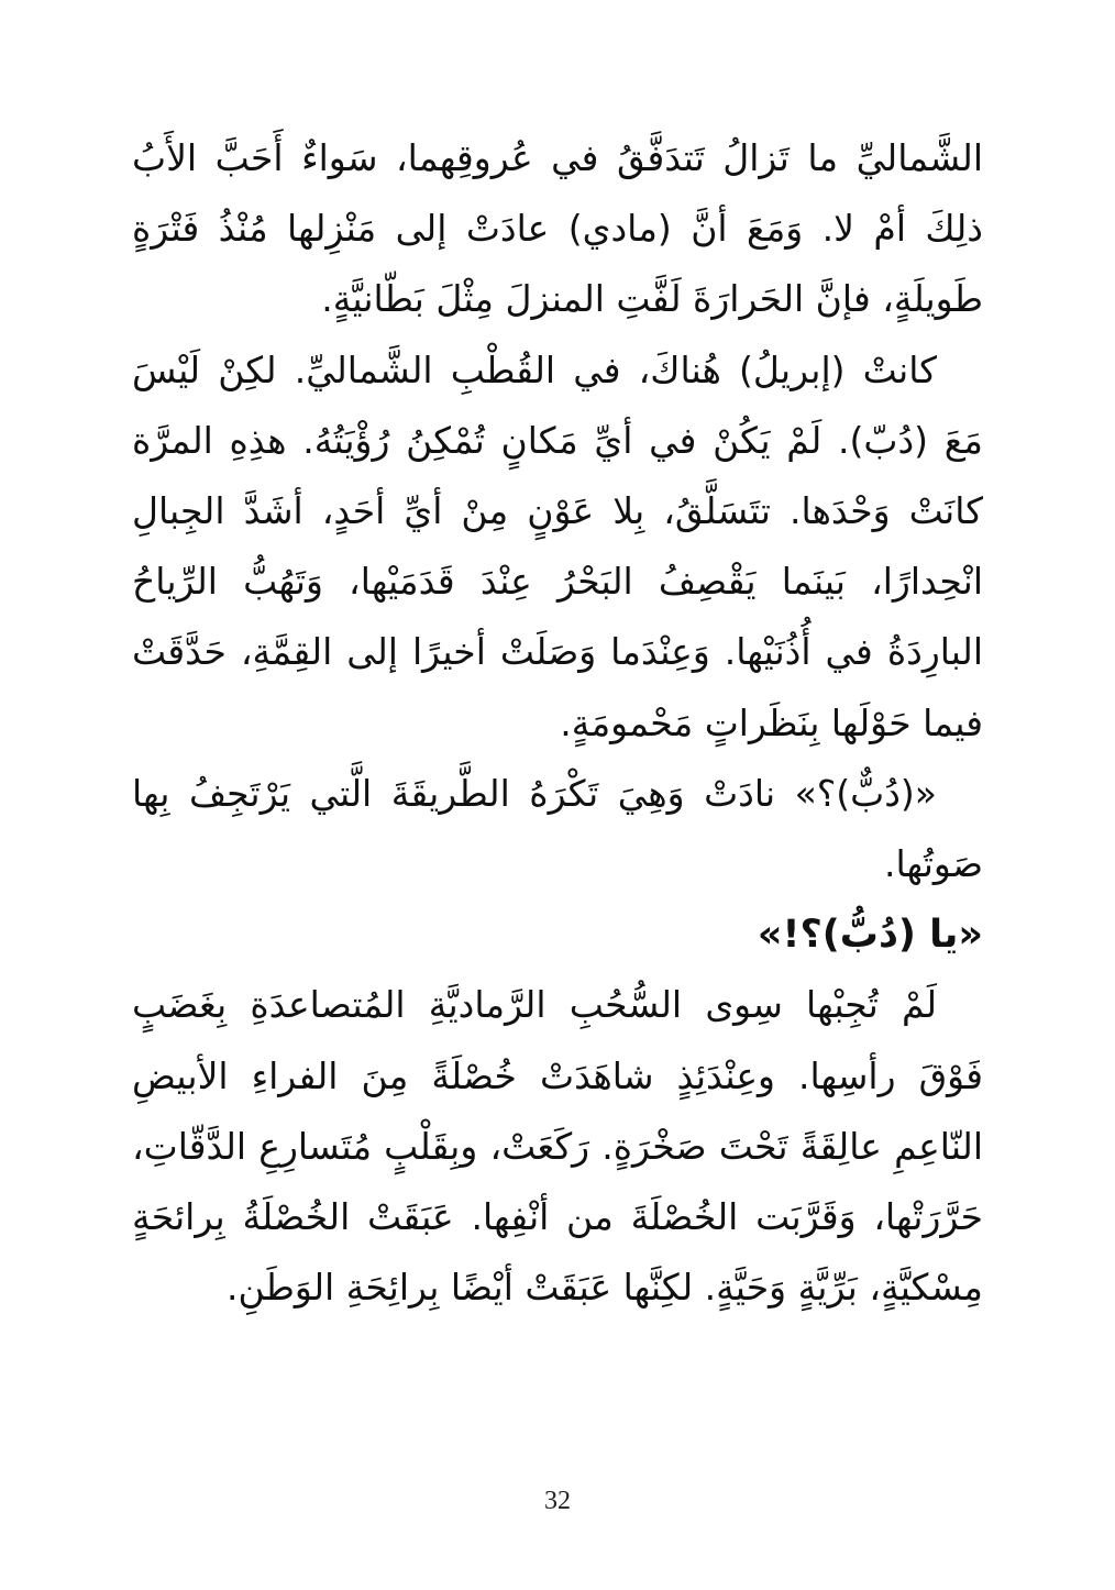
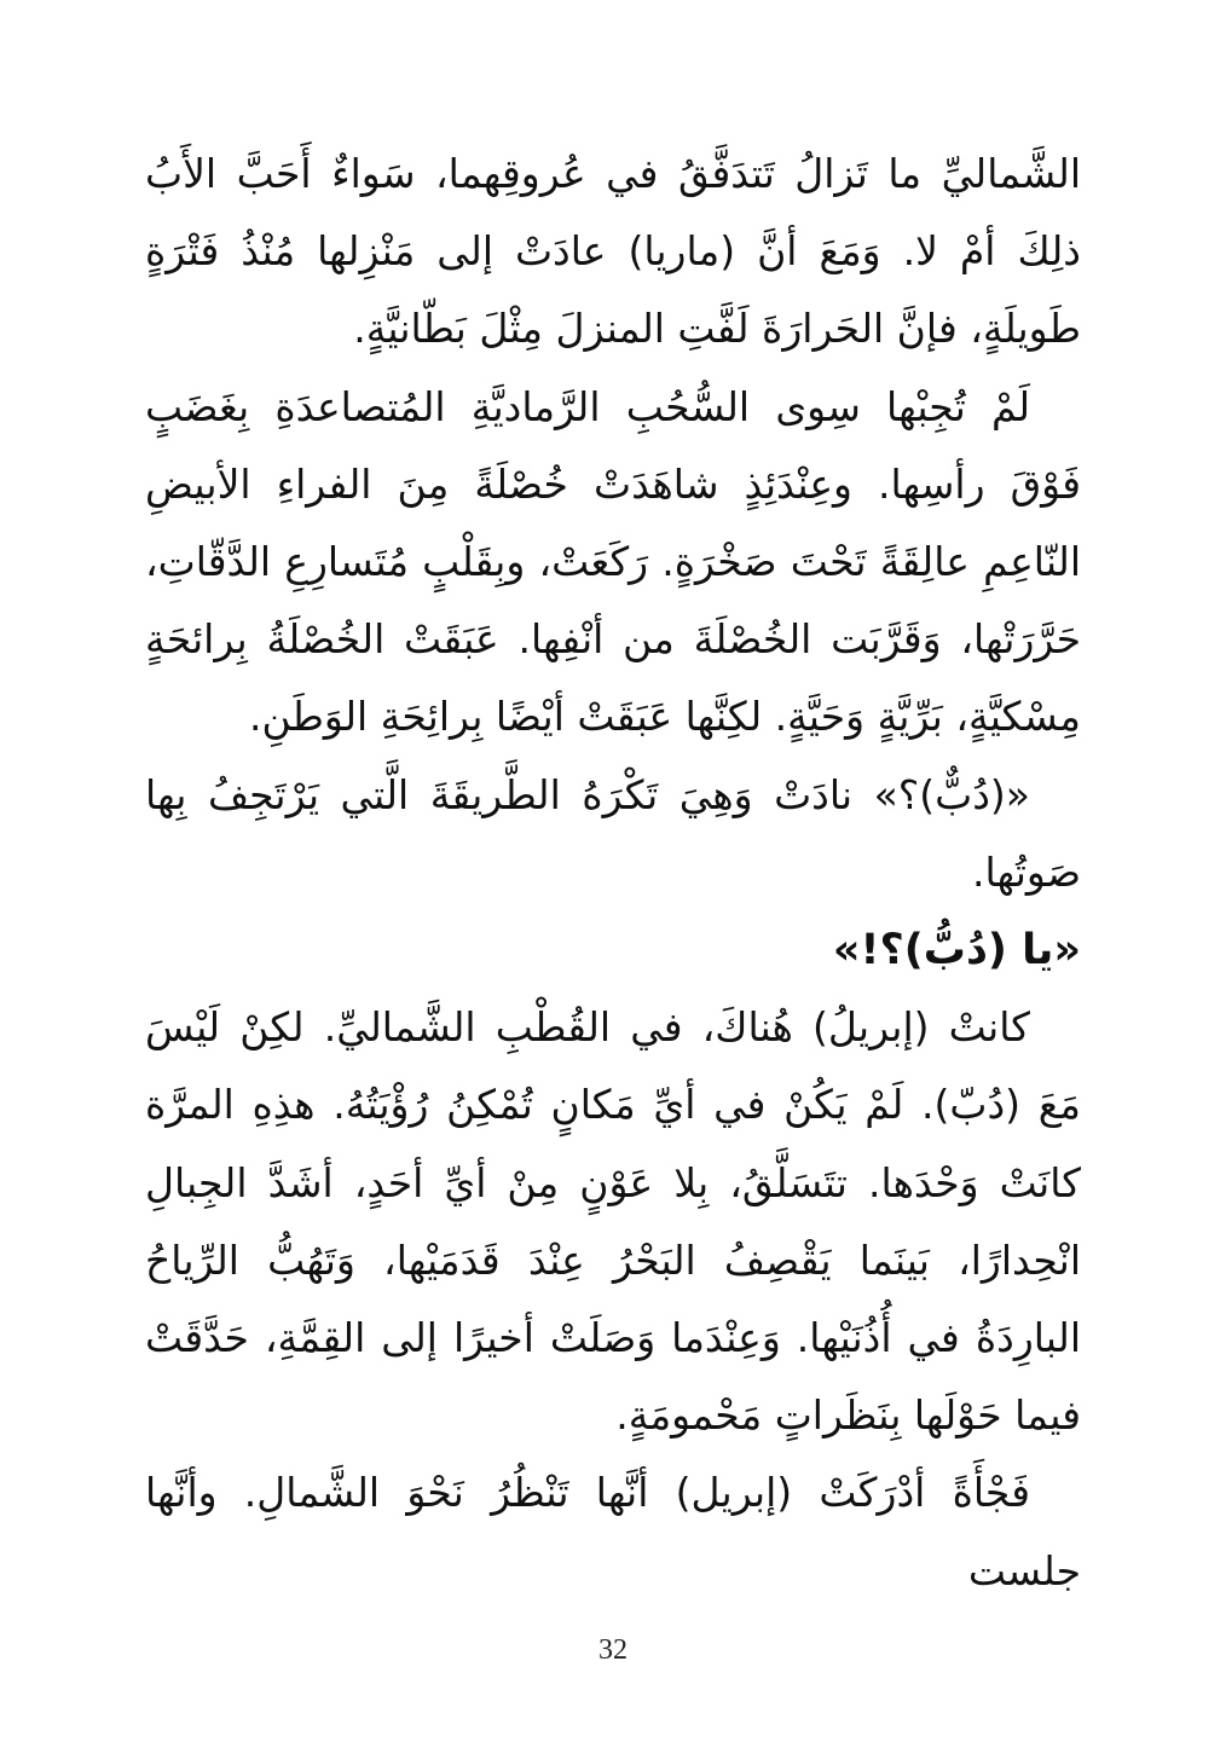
- الشَّماليِّ ما تَزالُ تَتدَفَّقُ في عُروقِهما، سَواءٌ أَحَبَّ الأَبُ ذلِكَ أمْ لا. وَمَعَ أنَّ (مادي) عادَتْ إلى مَنْزِلها مُنْذُ فَتْرَةٍ طَويلَةٍ، فإنَّ الحَرارَةَ لَفَّتِ المنزلَ مِثْلَ بَطّانيَّةٍ.
+ الشَّماليِّ ما تَزالُ تَتدَفَّقُ في عُروقِهما، سَواءٌ أَحَبَّ الأَبُ ذلِكَ أمْ لا. وَمَعَ أنَّ (ماريا) عادَتْ إلى مَنْزِلها مُنْذُ فَتْرَةٍ طَويلَةٍ، فإنَّ الحَرارَةَ لَفَّتِ المنزلَ مِثْلَ بَطّانيَّةٍ.
- كانتْ (إبريلُ) هُناكَ، في القُطْبِ الشَّماليِّ. لكِنْ لَيْسَ مَعَ (دُبّ). لَمْ يَكُنْ في أيِّ مَكانٍ تُمْكِنُ رُؤْيَتُهُ. هذِهِ المرَّة كانَتْ وَحْدَها. تتَسَلَّقُ، بِلا عَوْنٍ مِنْ أيِّ أحَدٍ، أشَدَّ الجِبالِ انْحِدارًا، بَينَما يَقْصِفُ البَحْرُ عِنْدَ قَدَمَيْها، وَتَهُبُّ الرِّياحُ البارِدَةُ في أُذُنَيْها. وَعِنْدَما وَصَلَتْ أخيرًا إلى القِمَّةِ، حَدَّقَتْ فيما حَوْلَها بِنَظَراتٍ مَحْمومَةٍ.
+ لَمْ تُجِبْها سِوى السُّحُبِ الرَّماديَّةِ المُتصاعدَةِ بِغَضَبٍ فَوْقَ رأسِها. وعِنْدَئِذٍ شاهَدَتْ خُصْلَةً مِنَ الفراءِ الأبيضِ النّاعِمِ عالِقَةً تَحْتَ صَخْرَةٍ. رَكَعَتْ، وبِقَلْبٍ مُتَسارِعِ الدَّقّاتِ، حَرَّرَتْها، وَقَرَّبَت الخُصْلَةَ من أنْفِها. عَبَقَتْ الخُصْلَةُ بِرائحَةٍ مِسْكيَّةٍ، بَرِّيَّةٍ وَحَيَّةٍ. لكِنَّها عَبَقَتْ أيْضًا بِرائِحَةِ الوَطَنِ.
  «(دُبٌّ)؟» نادَتْ وَهِيَ تَكْرَهُ الطَّريقَةَ الَّتي يَرْتَجِفُ بِها صَوتُها.
  «يا (دُبُّ)؟!»
- لَمْ تُجِبْها سِوى السُّحُبِ الرَّماديَّةِ المُتصاعدَةِ بِغَضَبٍ فَوْقَ رأسِها. وعِنْدَئِذٍ شاهَدَتْ خُصْلَةً مِنَ الفراءِ الأبيضِ النّاعِمِ عالِقَةً تَحْتَ صَخْرَةٍ. رَكَعَتْ، وبِقَلْبٍ مُتَسارِعِ الدَّقّاتِ، حَرَّرَتْها، وَقَرَّبَت الخُصْلَةَ من أنْفِها. عَبَقَتْ الخُصْلَةُ بِرائحَةٍ مِسْكيَّةٍ، بَرِّيَّةٍ وَحَيَّةٍ. لكِنَّها عَبَقَتْ أيْضًا بِرائِحَةِ الوَطَنِ.
+ كانتْ (إبريلُ) هُناكَ، في القُطْبِ الشَّماليِّ. لكِنْ لَيْسَ مَعَ (دُبّ). لَمْ يَكُنْ في أيِّ مَكانٍ تُمْكِنُ رُؤْيَتُهُ. هذِهِ المرَّة كانَتْ وَحْدَها. تتَسَلَّقُ، بِلا عَوْنٍ مِنْ أيِّ أحَدٍ، أشَدَّ الجِبالِ انْحِدارًا، بَينَما يَقْصِفُ البَحْرُ عِنْدَ قَدَمَيْها، وَتَهُبُّ الرِّياحُ البارِدَةُ في أُذُنَيْها. وَعِنْدَما وَصَلَتْ أخيرًا إلى القِمَّةِ، حَدَّقَتْ فيما حَوْلَها بِنَظَراتٍ مَحْمومَةٍ.
+ فَجْأَةً أدْرَكَتْ (إبريل) أنَّها تَنْظُرُ نَحْوَ الشَّمالِ. وأنَّها جلست
  32
